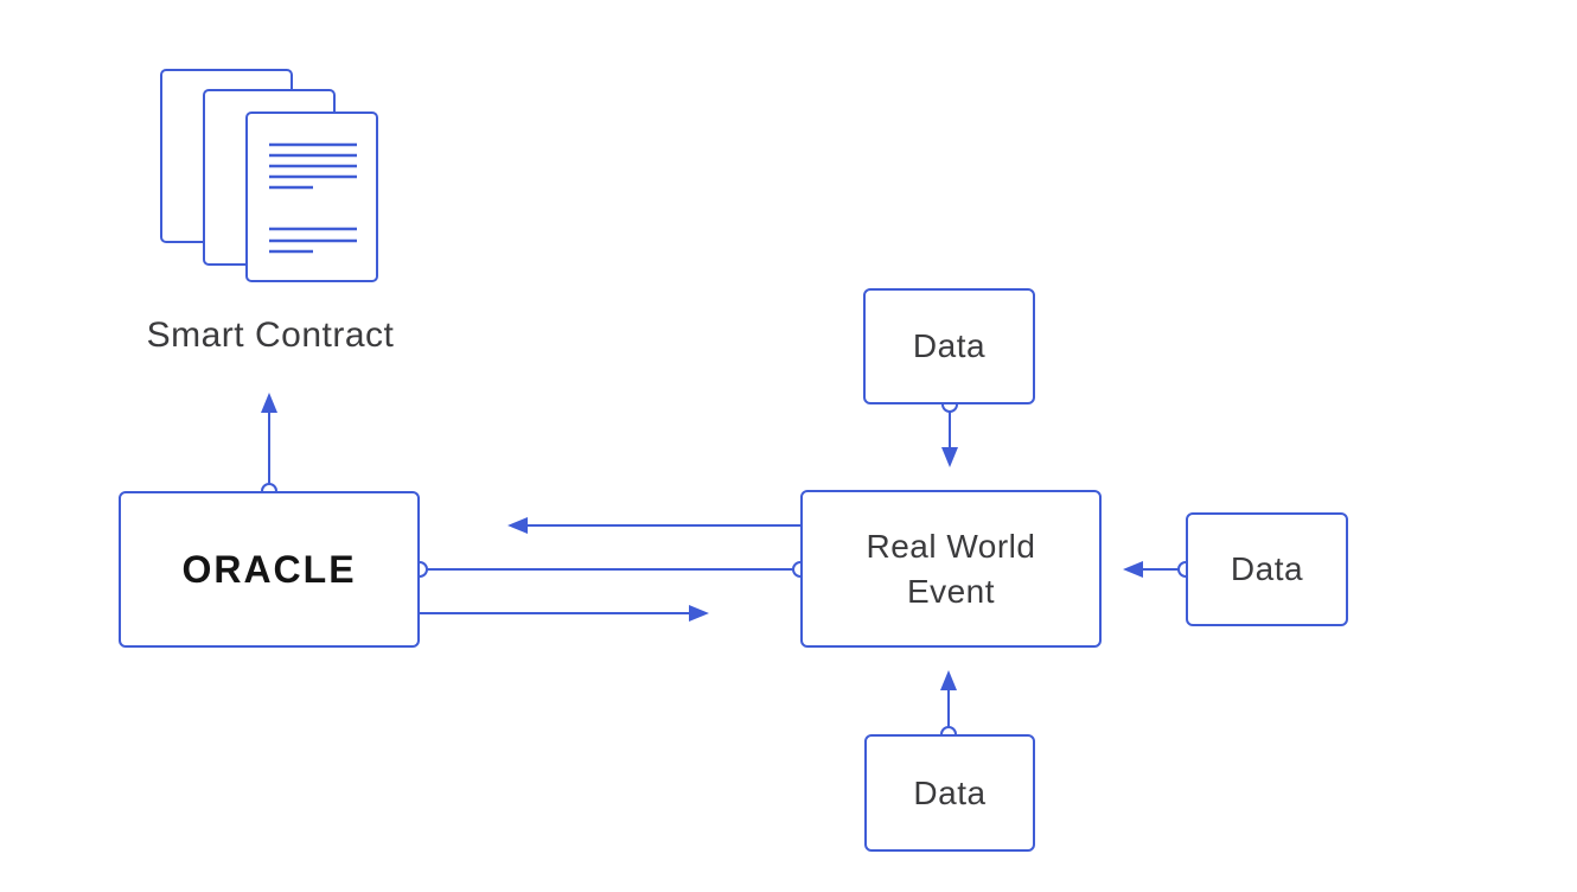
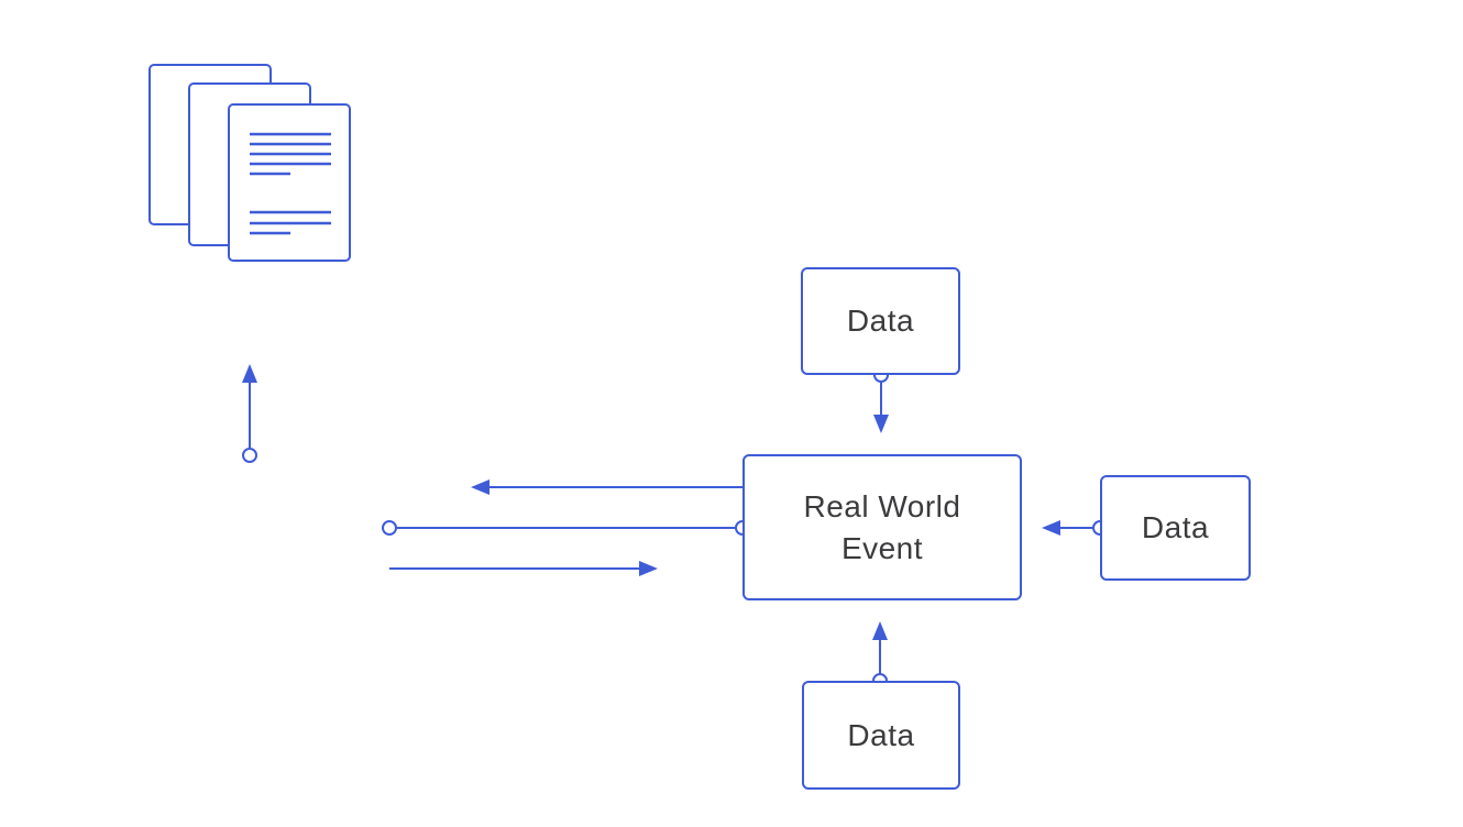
- Smart Contract
- ORACLE
  Real World Event
  Data
  Data
  Data
